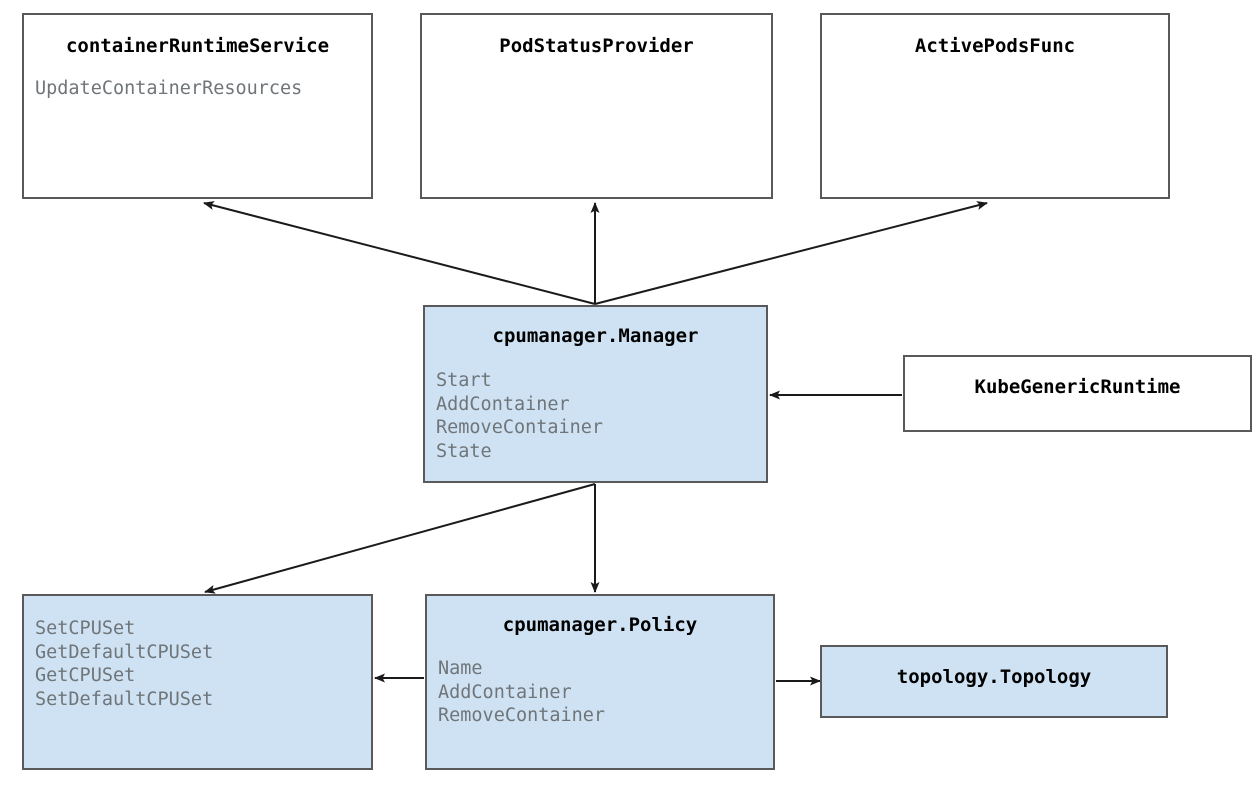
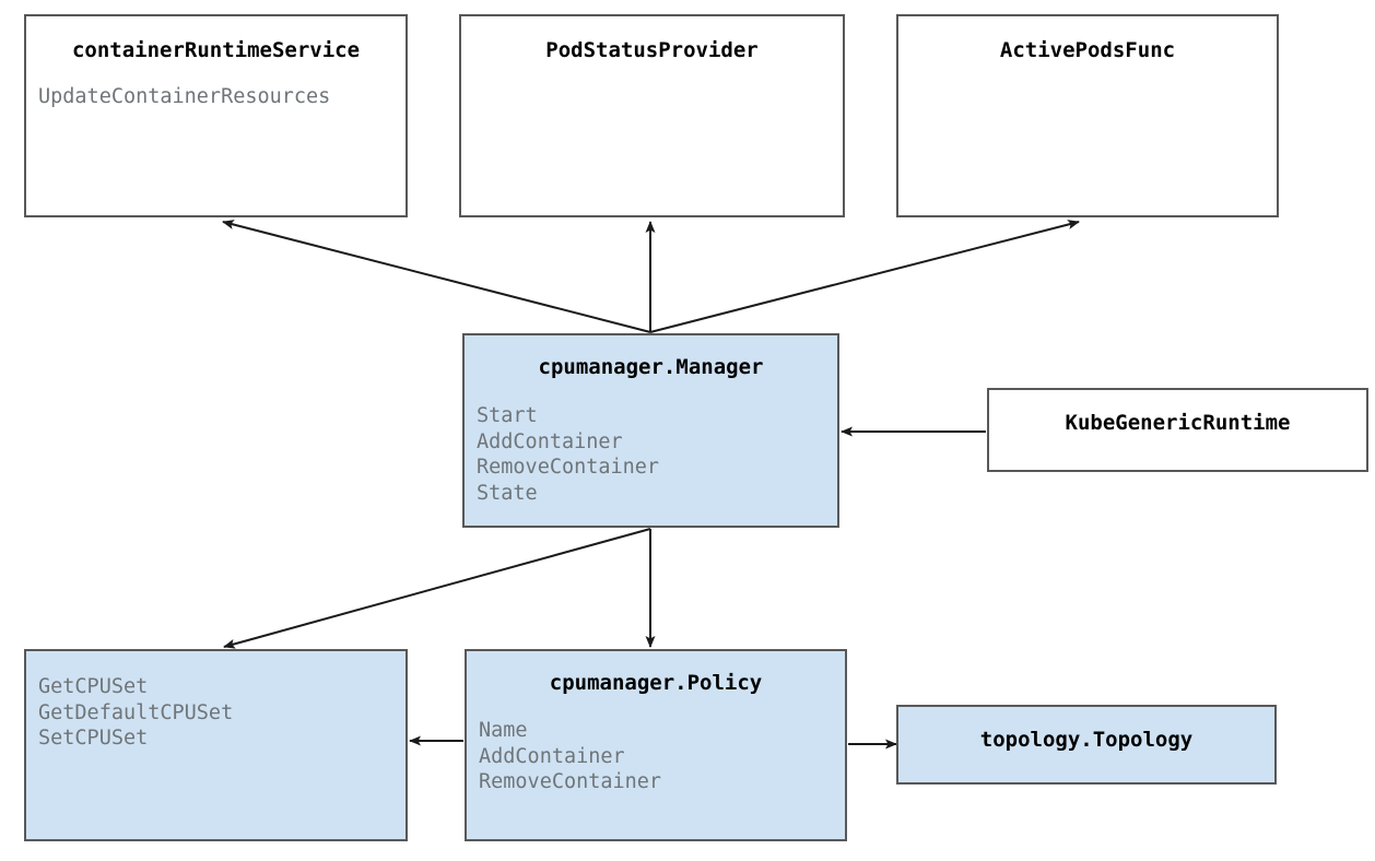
  containerRuntimeService
  UpdateContainerResources
  PodStatusProvider
  ActivePodsFunc
  cpumanager.Manager
  Start
  AddContainer
  RemoveContainer
  State
  KubeGenericRuntime
- SetCPUSet
+ GetCPUSet
  GetDefaultCPUSet
- GetCPUSet
+ SetCPUSet
- SetDefaultCPUSet
  cpumanager.Policy
  Name
  AddContainer
  RemoveContainer
  topology.Topology
